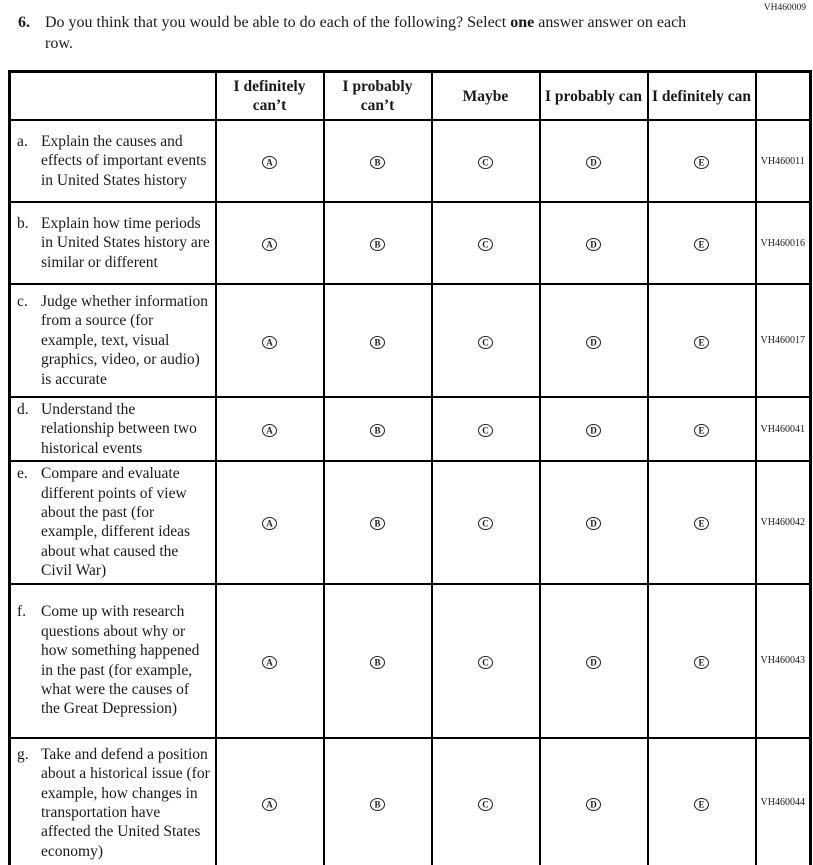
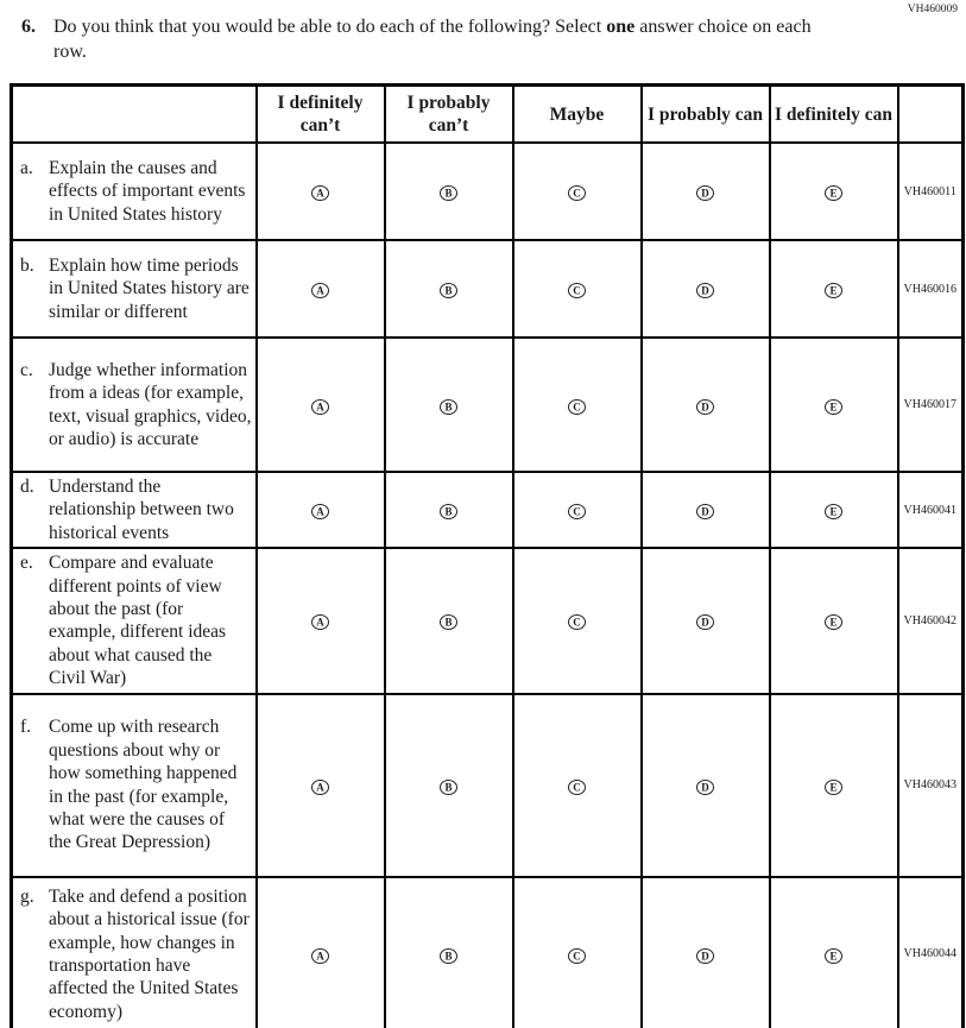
  VH460009
  6.
- Do you think that you would be able to do each of the following? Select one answer answer on each row.
+ Do you think that you would be able to do each of the following? Select one answer choice on each row.
  	I definitely can’t	I probably can’t	Maybe	I probably can	I definitely can
  a. Explain the causes and effects of important events in United States history	A	B	C	D	E	VH460011
  b. Explain how time periods in United States history are similar or different	A	B	C	D	E	VH460016
- c. Judge whether information from a source (for example, text, visual graphics, video, or audio) is accurate	A	B	C	D	E	VH460017
+ c. Judge whether information from a ideas (for example, text, visual graphics, video, or audio) is accurate	A	B	C	D	E	VH460017
  d. Understand the relationship between two historical events	A	B	C	D	E	VH460041
  e. Compare and evaluate different points of view about the past (for example, different ideas about what caused the Civil War)	A	B	C	D	E	VH460042
  f. Come up with research questions about why or how something happened in the past (for example, what were the causes of the Great Depression)	A	B	C	D	E	VH460043
  g. Take and defend a position about a historical issue (for example, how changes in transportation have affected the United States economy)	A	B	C	D	E	VH460044
